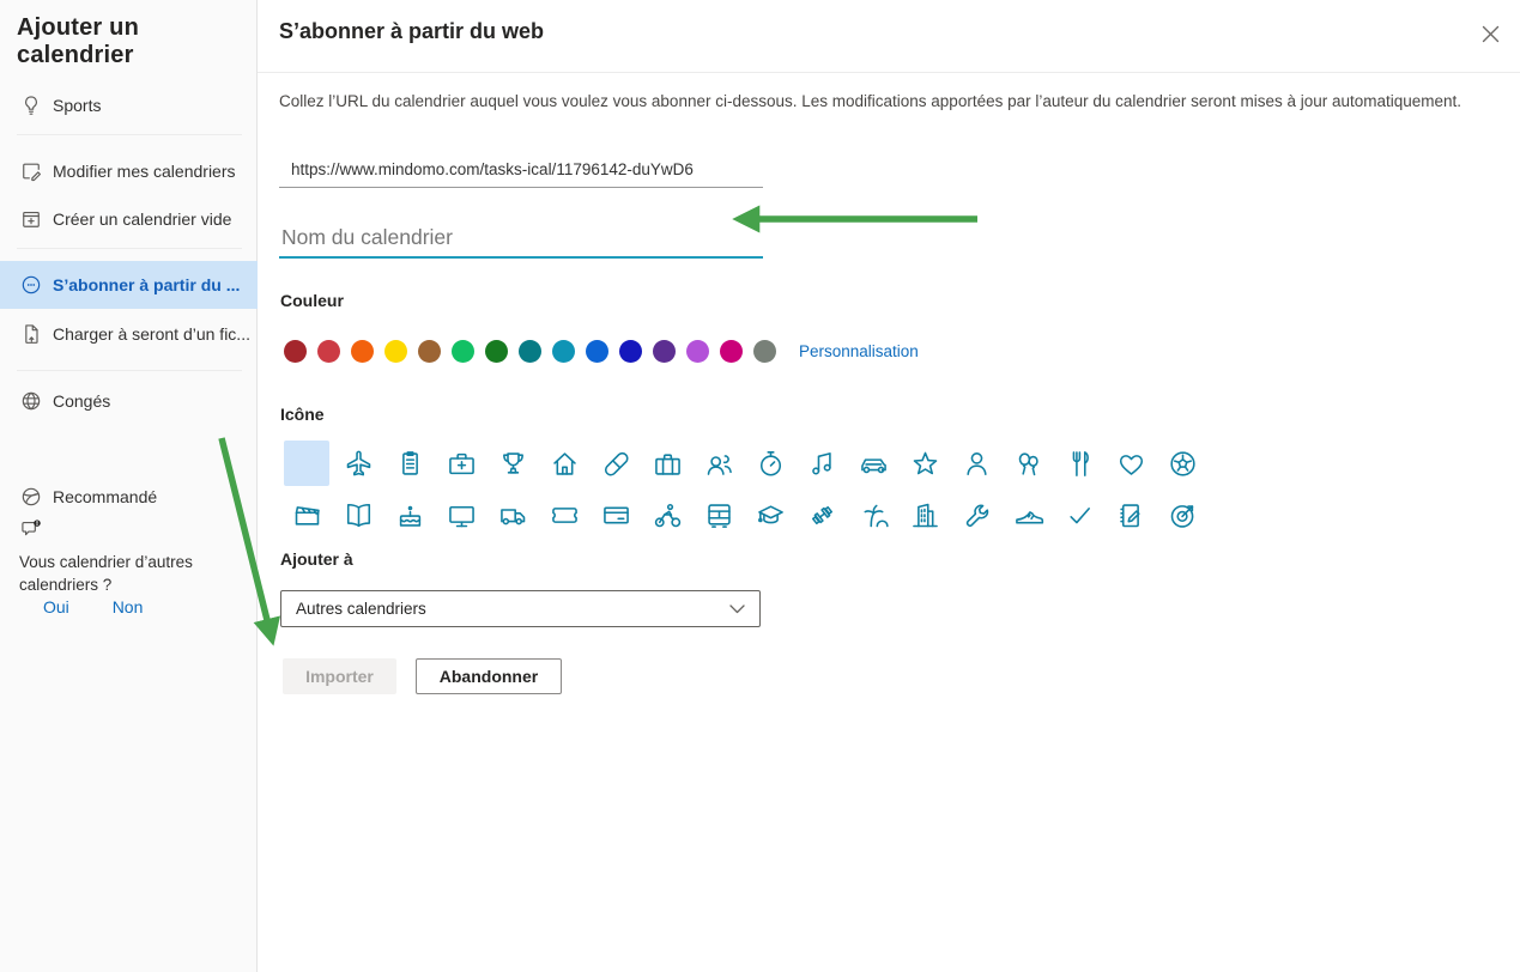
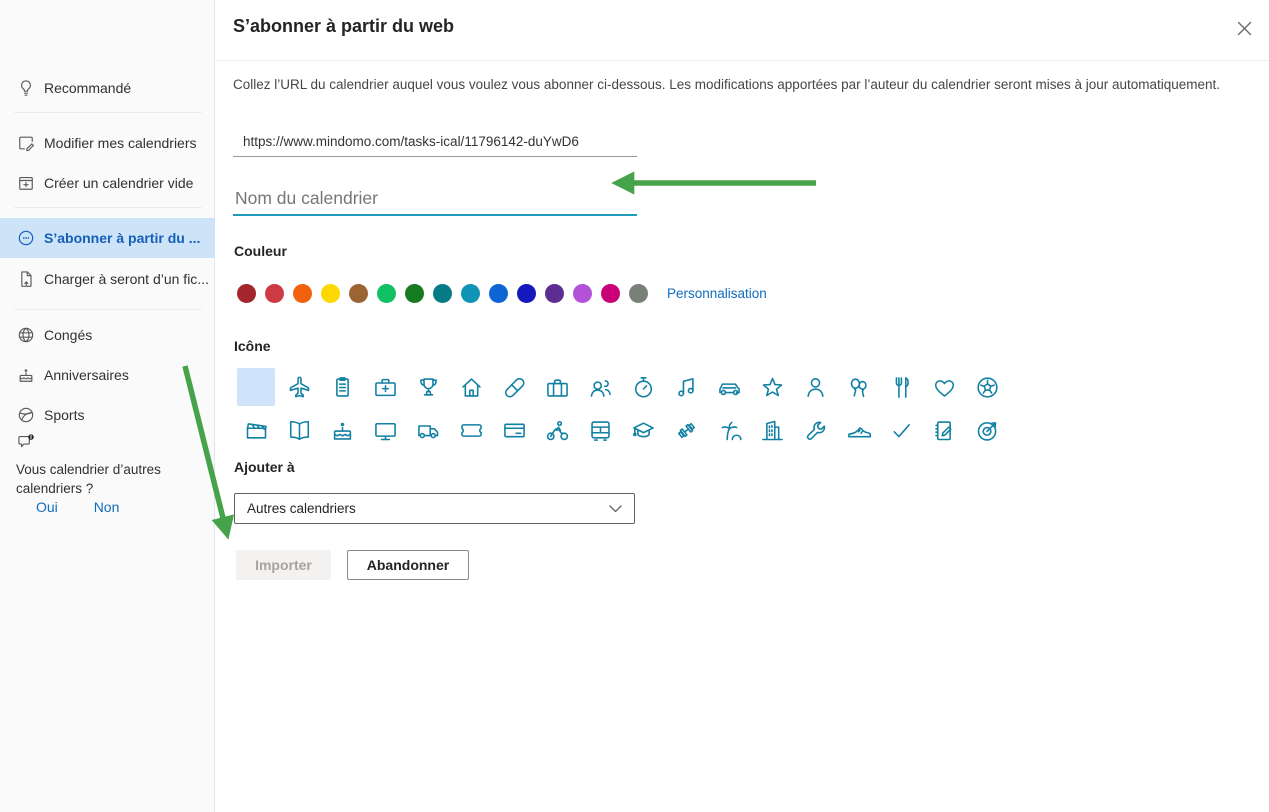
- Ajouter un calendrier
- Sports
+ Recommandé
  Modifier mes calendriers
  Créer un calendrier vide
  S’abonner à partir du ...
  Charger à seront d’un fic...
  Congés
+ Anniversaires
- Recommandé
+ Sports
  Vous calendrier d’autres calendriers ?
  Oui Non
  S’abonner à partir du web
  Collez l’URL du calendrier auquel vous voulez vous abonner ci-dessous. Les modifications apportées par l’auteur du calendrier seront mises à jour automatiquement.
  https://www.mindomo.com/tasks-ical/11796142-duYwD6
  Nom du calendrier
  Couleur
  Personnalisation
  Icône
  Ajouter à
  Autres calendriers
  Importer
  Abandonner
